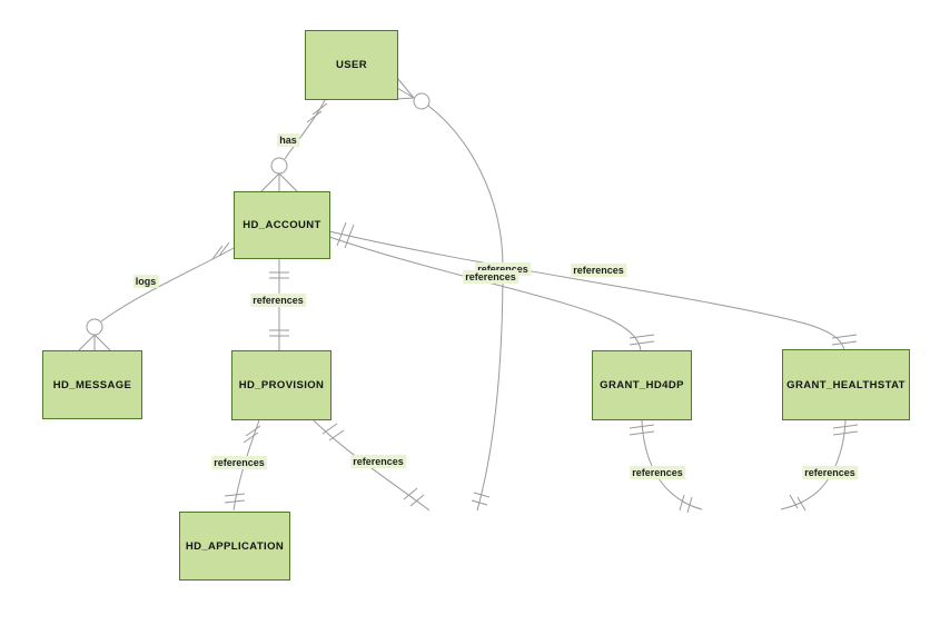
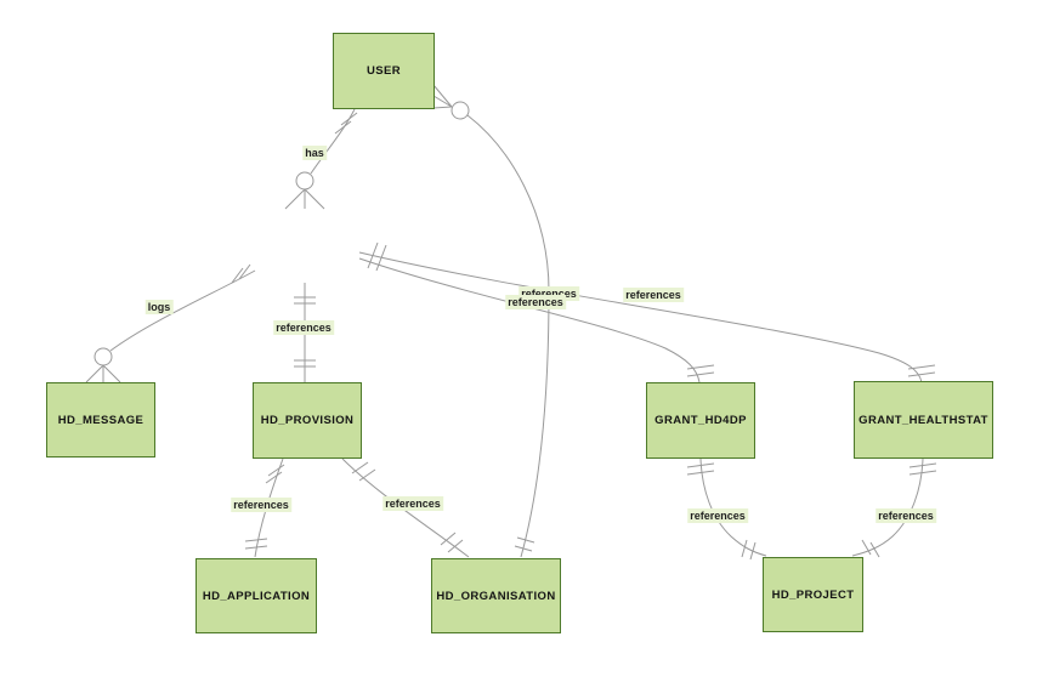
  has
  logs
  references
  references
  references
  references
  references
  references
  references
  references
  USER
- HD_ACCOUNT
  HD_MESSAGE
  HD_PROVISION
  GRANT_HD4DP
  GRANT_HEALTHSTAT
  HD_APPLICATION
+ HD_ORGANISATION
+ HD_PROJECT
